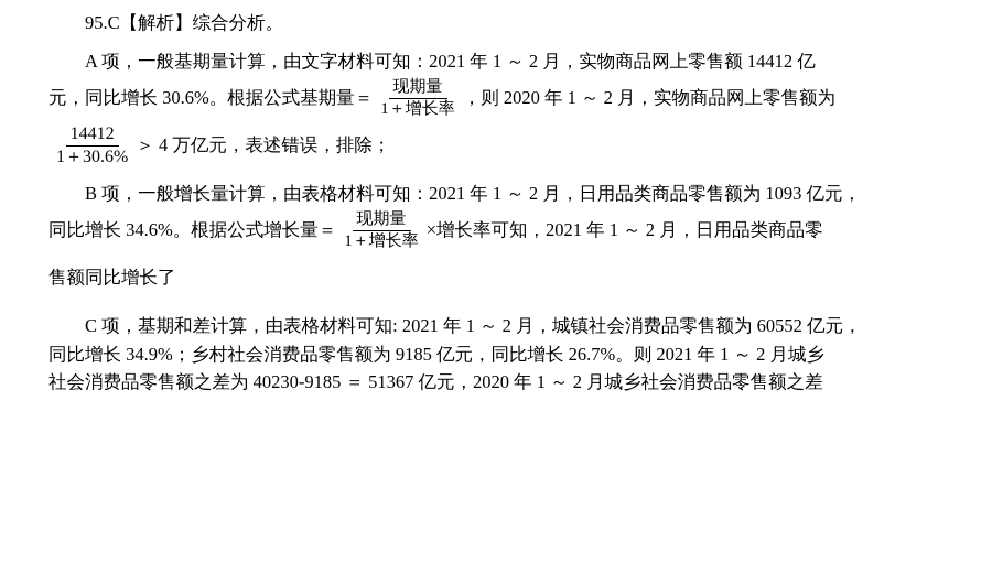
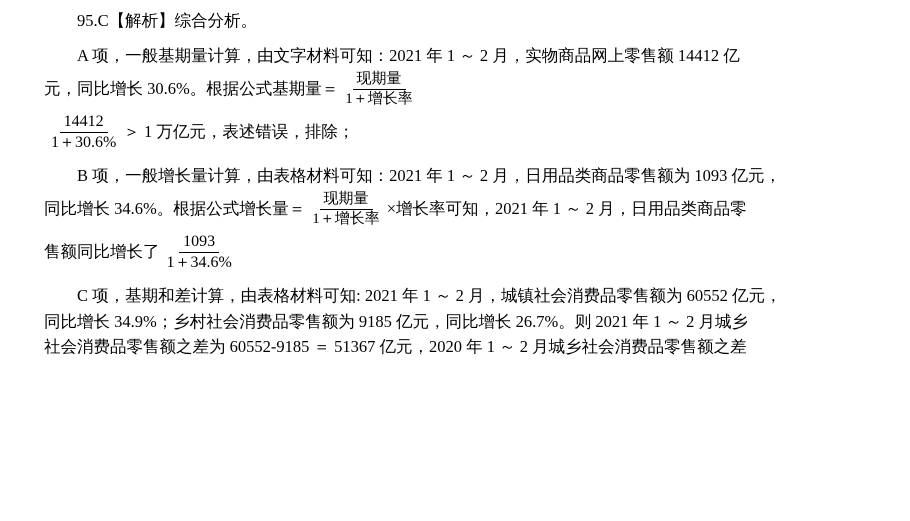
  95.C【解析】综合分析。
  A 项，一般基期量计算，由文字材料可知：2021 年 1 ～ 2 月，实物商品网上零售额 14412 亿
  元，同比增长 30.6%。根据公式基期量＝
  现期量
  1＋增长率
- ，则 2020 年 1 ～ 2 月，实物商品网上零售额为
  14412
  1＋30.6%
- ＞ 4 万亿元，表述错误，排除；
+ ＞ 1 万亿元，表述错误，排除；
  B 项，一般增长量计算，由表格材料可知：2021 年 1 ～ 2 月，日用品类商品零售额为 1093 亿元，
  同比增长 34.6%。根据公式增长量＝
  现期量
  1＋增长率
  ×增长率可知，2021 年 1 ～ 2 月，日用品类商品零
  售额同比增长了
+ 1093
+ 1＋34.6%
  C 项，基期和差计算，由表格材料可知: 2021 年 1 ～ 2 月，城镇社会消费品零售额为 60552 亿元，
  同比增长 34.9%；乡村社会消费品零售额为 9185 亿元，同比增长 26.7%。则 2021 年 1 ～ 2 月城乡
- 社会消费品零售额之差为 40230-9185 ＝ 51367 亿元，2020 年 1 ～ 2 月城乡社会消费品零售额之差
+ 社会消费品零售额之差为 60552-9185 ＝ 51367 亿元，2020 年 1 ～ 2 月城乡社会消费品零售额之差
